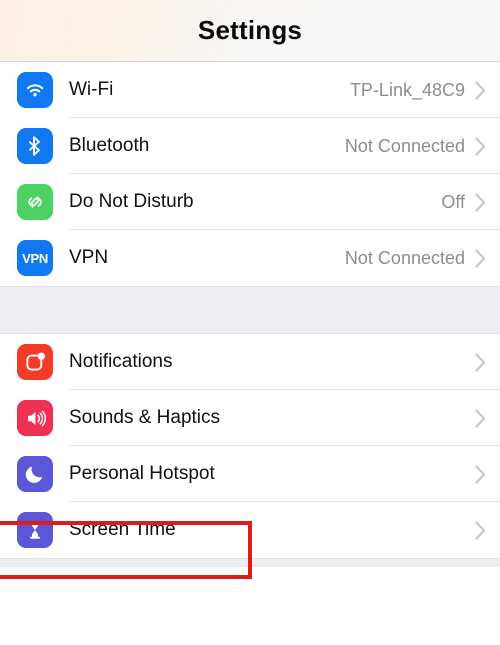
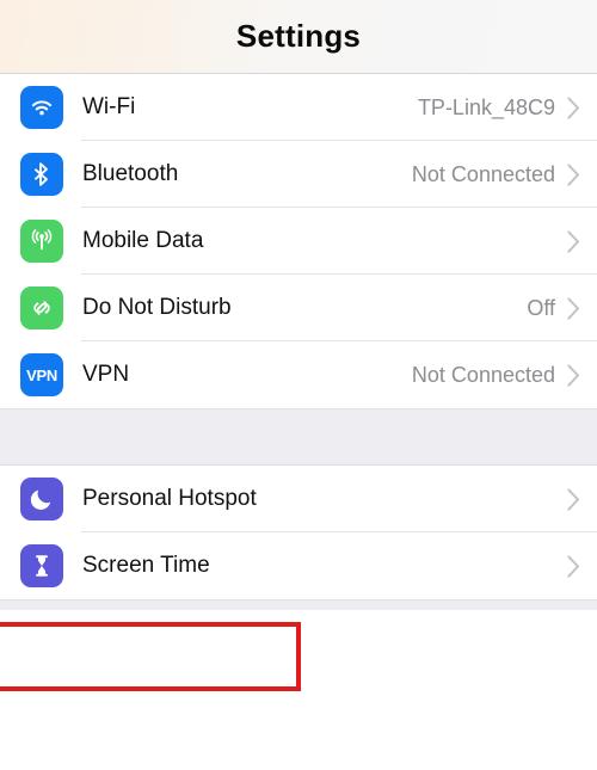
  Settings
  Wi-Fi
  TP-Link_48C9
  Bluetooth
  Not Connected
+ Mobile Data
  Do Not Disturb
  Off
  VPN
  VPN
  Not Connected
- Notifications
- Sounds & Haptics
  Personal Hotspot
  Screen Time
